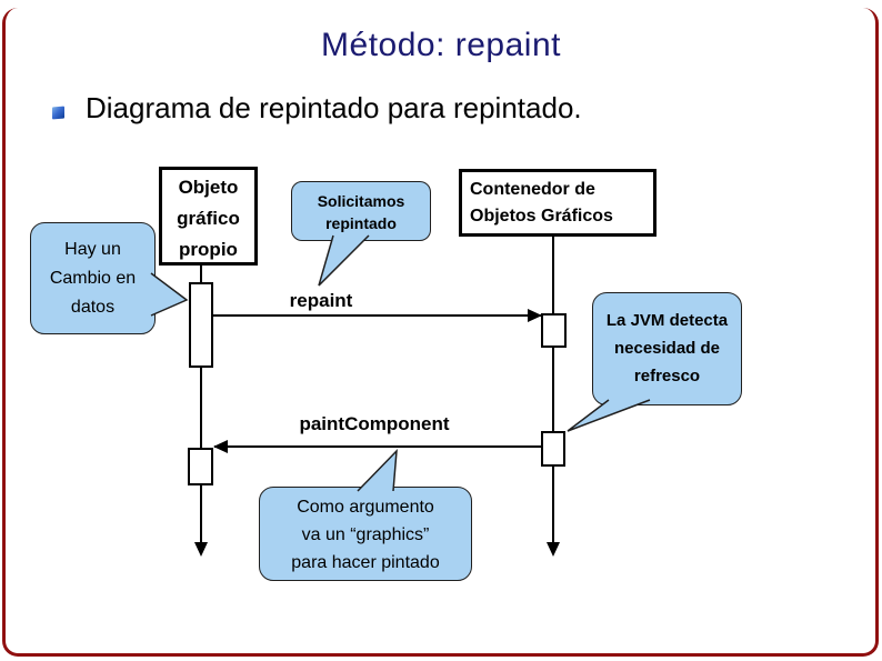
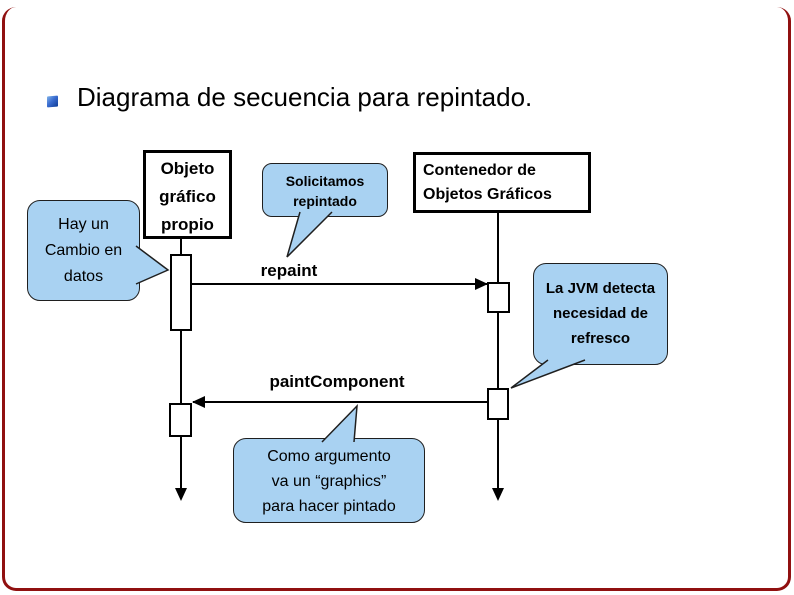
- Método: repaint
- Diagrama de repintado para repintado.
+ Diagrama de secuencia para repintado.
  Objeto
  gráfico
  propio
  Contenedor de
  Objetos Gráficos
  repaint
  paintComponent
  Hay un
  Cambio en
  datos
  Solicitamos
  repintado
  La JVM detecta
  necesidad de
  refresco
  Como argumento
  va un “graphics”
  para hacer pintado
